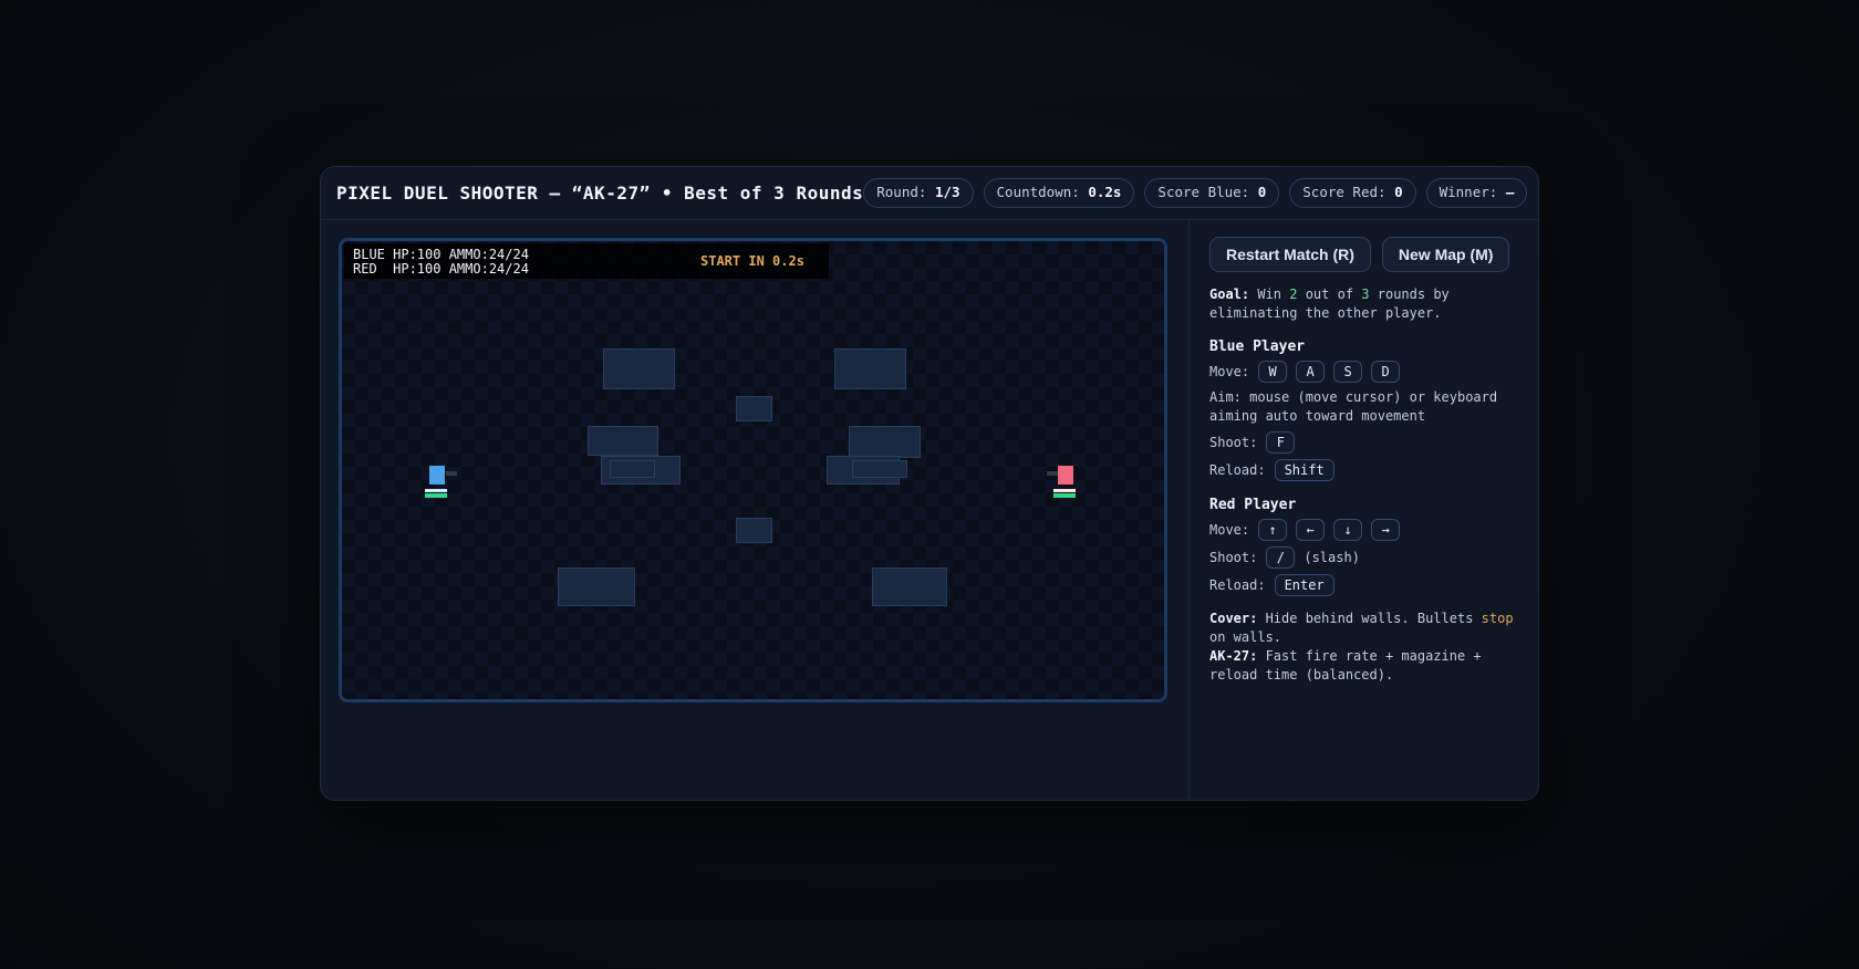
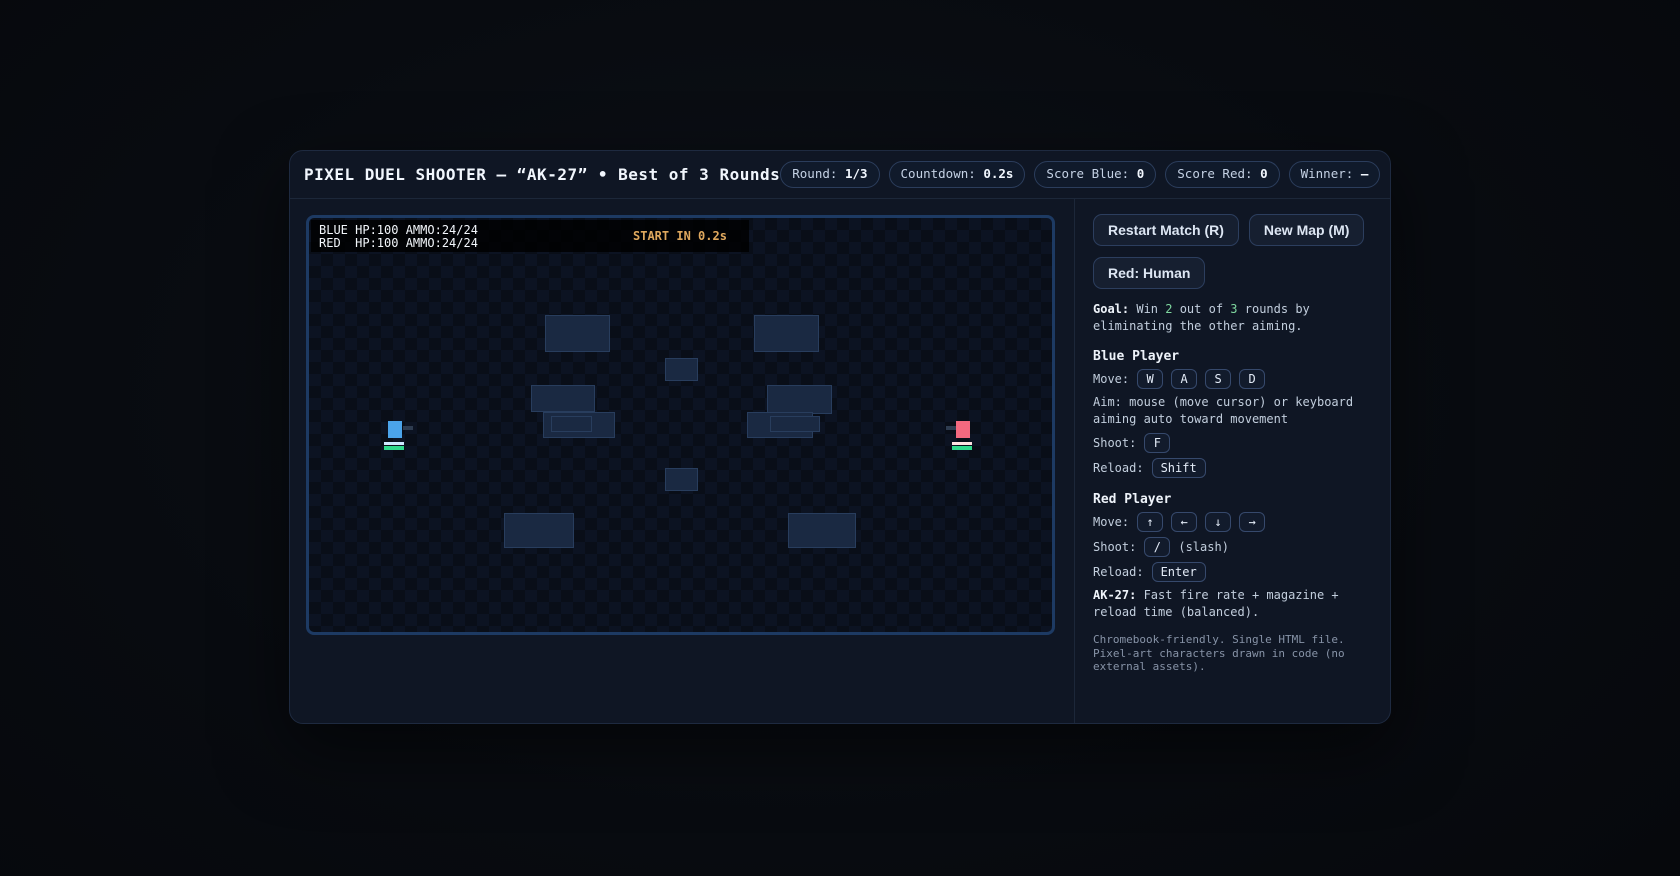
  PIXEL DUEL SHOOTER — “AK-27” • Best of 3 Rounds
  Round: 1/3
  Countdown: 0.2s
  Score Blue: 0
  Score Red: 0
  Winner: —
  BLUE HP:100 AMMO:24/24
  RED HP:100 AMMO:24/24
  START IN 0.2s
  Restart Match (R)
  New Map (M)
+ Red: Human
- Goal: Win 2 out of 3 rounds by eliminating the other player.
+ Goal: Win 2 out of 3 rounds by eliminating the other aiming.
  Blue Player
  Move:
  W
  A
  S
  D
  Aim: mouse (move cursor) or keyboard aiming auto toward movement
  Shoot:
  F
  Reload:
  Shift
  Red Player
  Move:
  ↑
  ←
  ↓
  →
  Shoot:
  /
  (slash)
  Reload:
  Enter
- Cover: Hide behind walls. Bullets stop on walls.
  AK-27: Fast fire rate + magazine + reload time (balanced).
+ Chromebook-friendly. Single HTML file. Pixel-art characters drawn in code (no external assets).
